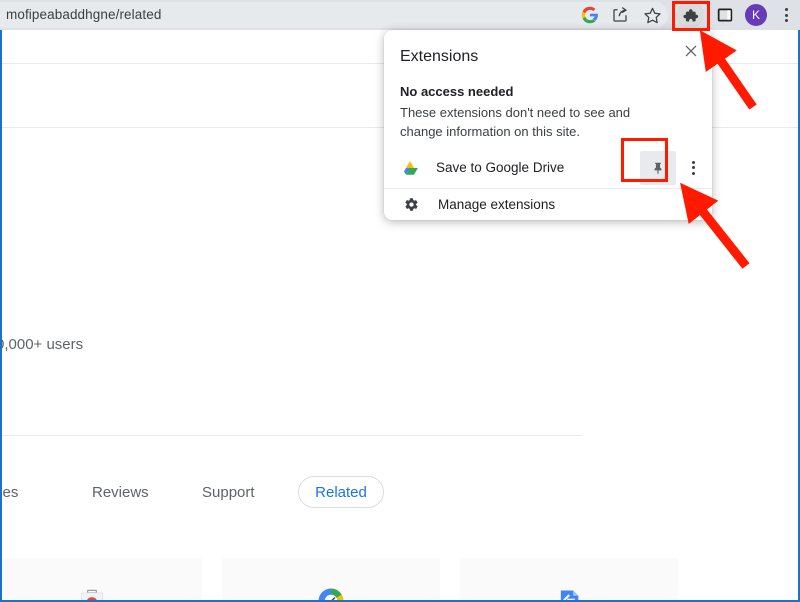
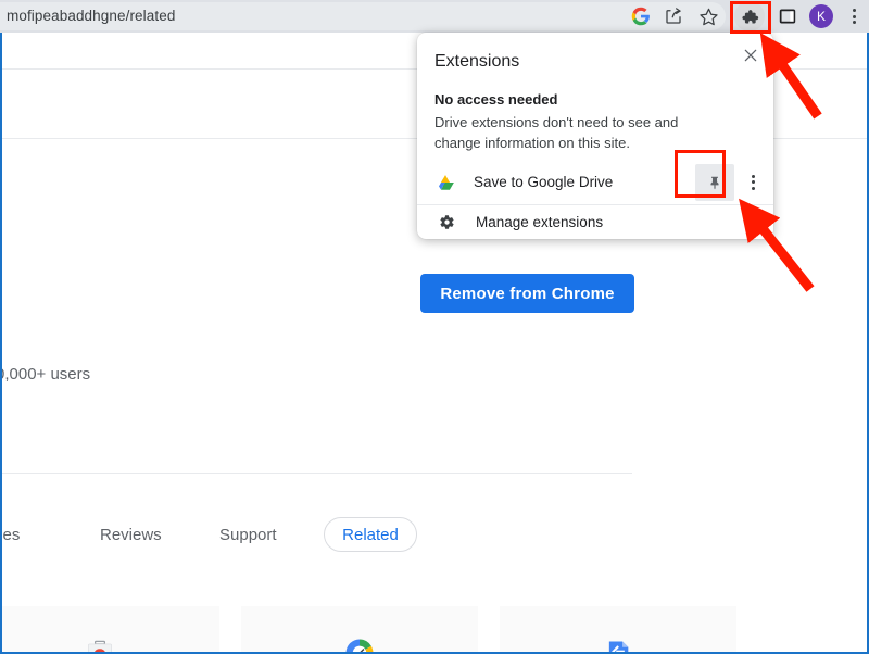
  mofipeabaddhgne/related
  K
+ Remove from Chrome
  ,000+ users
  Reviews
  Support
  Related
  Extensions
  No access needed
- These extensions don't need to see and change information on this site.
+ Drive extensions don't need to see and change information on this site.
  Save to Google Drive
  Manage extensions
